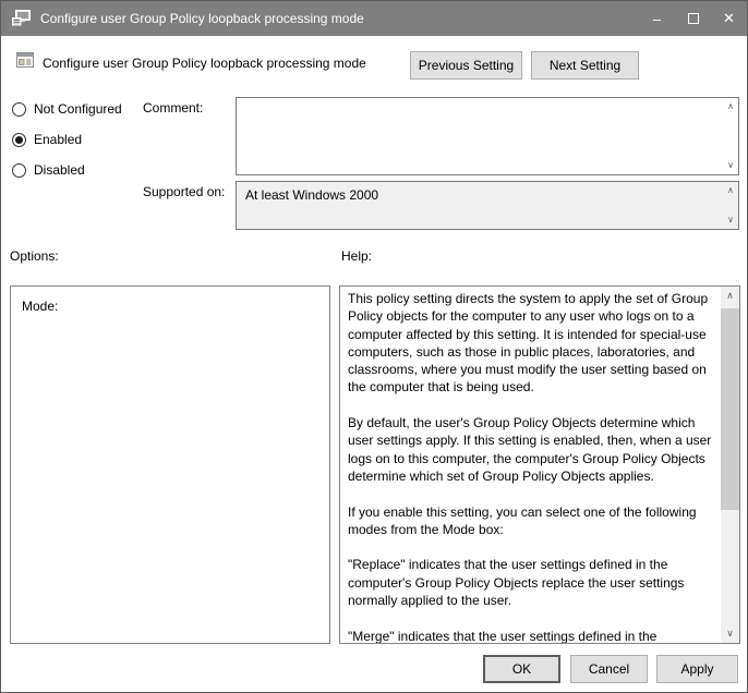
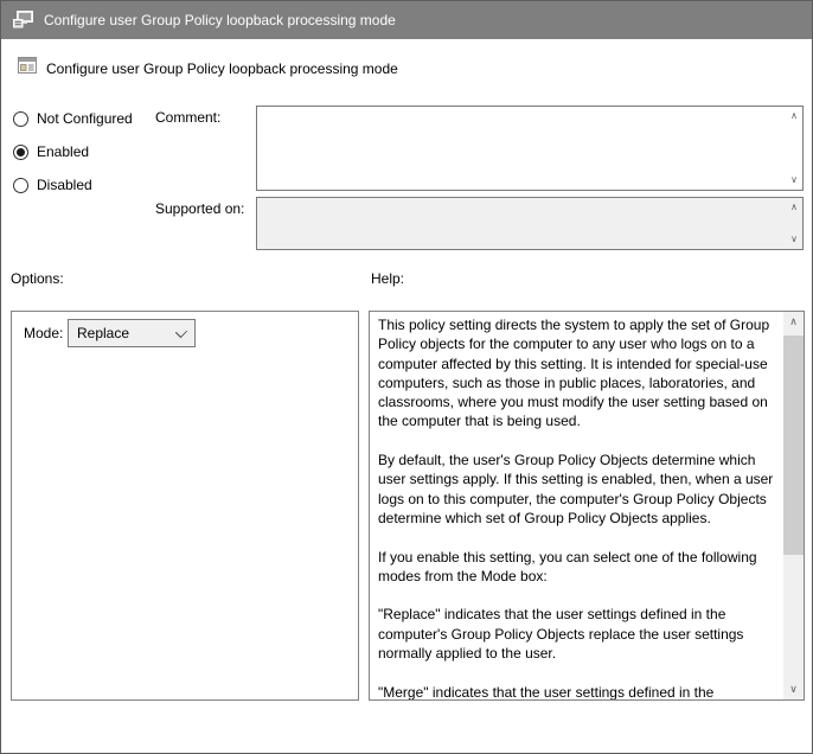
  Configure user Group Policy loopback processing mode
- –
- ✕
  Configure user Group Policy loopback processing mode
- Previous Setting
- Next Setting
  Not Configured
  Enabled
  Disabled
  Comment:
  ∧
  ∨
  Supported on:
- At least Windows 2000
  ∧
  ∨
  Options:
  Help:
  Mode:
+ Replace
  This policy setting directs the system to apply the set of Group Policy objects for the computer to any user who logs on to a computer affected by this setting. It is intended for special-use computers, such as those in public places, laboratories, and classrooms, where you must modify the user setting based on the computer that is being used.
  By default, the user's Group Policy Objects determine which user settings apply. If this setting is enabled, then, when a user logs on to this computer, the computer's Group Policy Objects determine which set of Group Policy Objects applies.
  If you enable this setting, you can select one of the following modes from the Mode box:
  "Replace" indicates that the user settings defined in the computer's Group Policy Objects replace the user settings normally applied to the user.
  ∧
  ∨
- OK
- Cancel
- Apply
